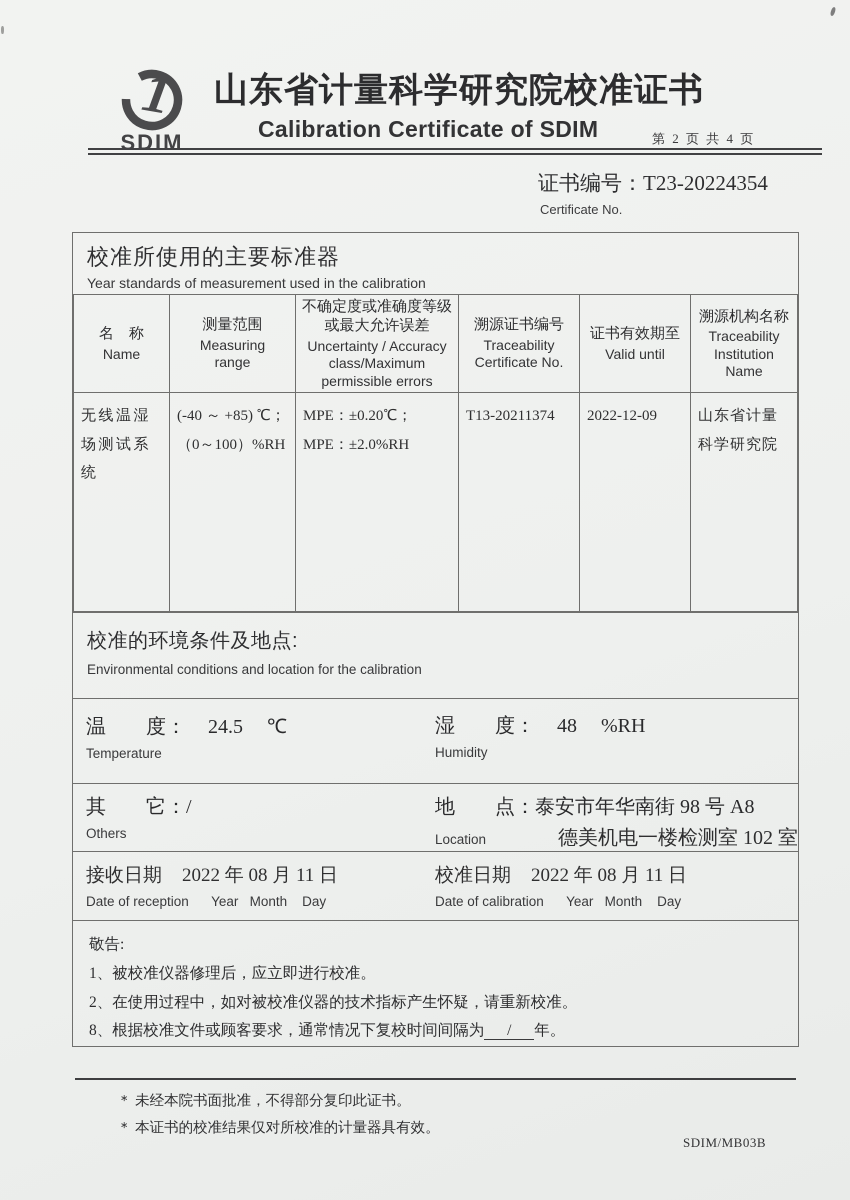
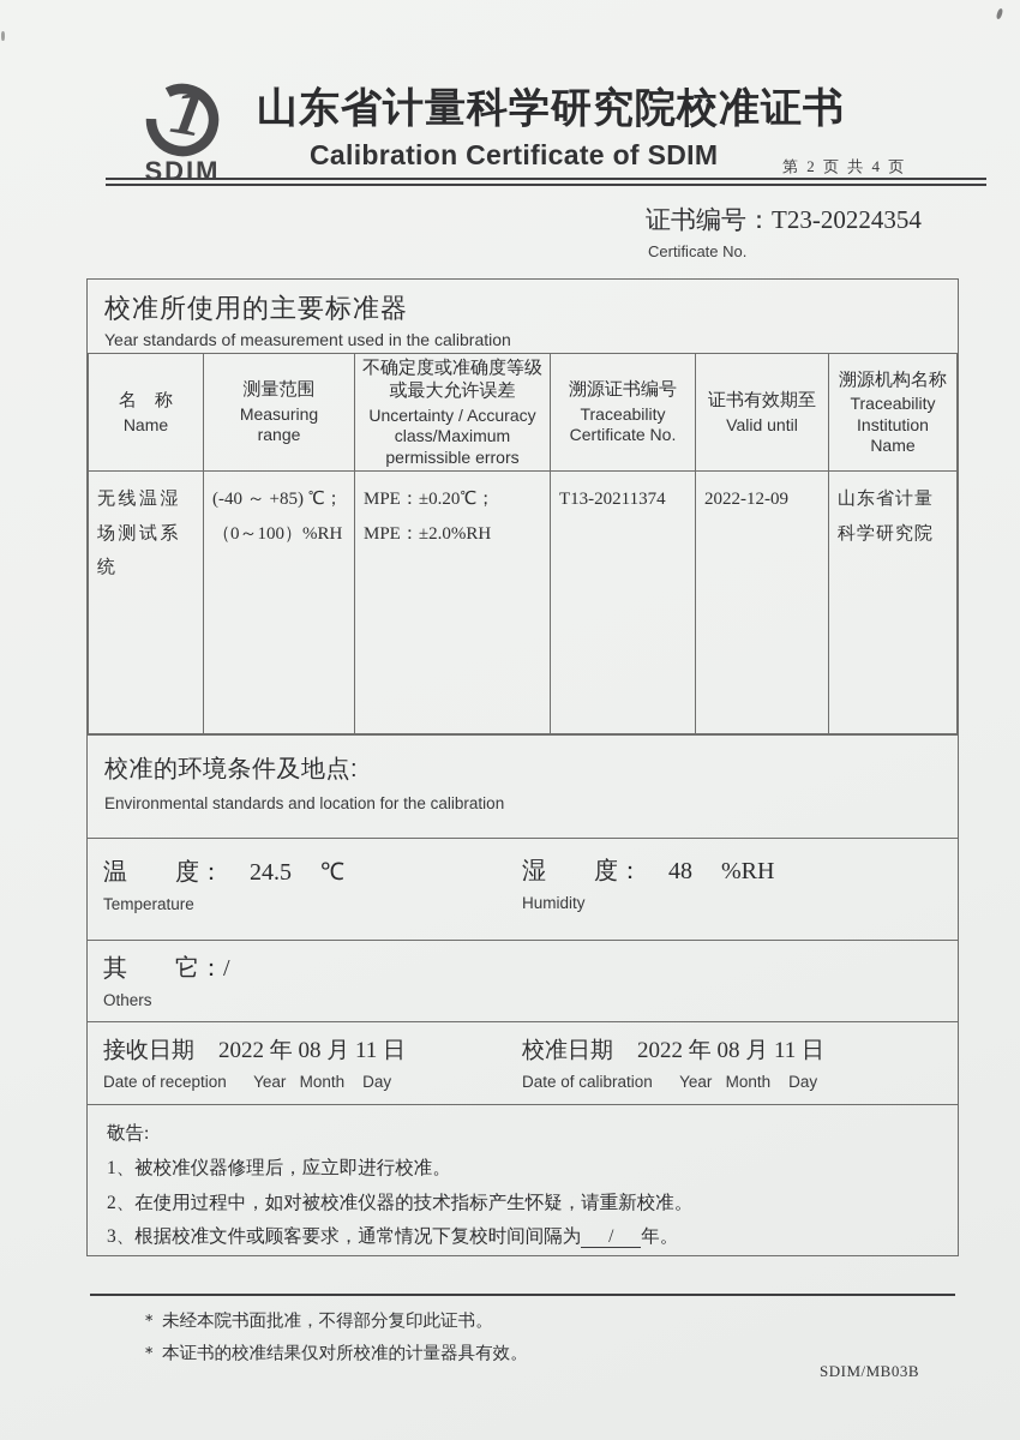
  SDIM
  山东省计量科学研究院校准证书
  Calibration Certificate of SDIM
  第 2 页 共 4 页
  证书编号：T23-20224354
  Certificate No.
  校准所使用的主要标准器
  Year standards of measurement used in the calibration
  名 称 Name	测量范围 Measuring range	不确定度或准确度等级或最大允许误差 Uncertainty / Accuracy class/Maximum permissible errors	溯源证书编号 Traceability Certificate No.	证书有效期至 Valid until	溯源机构名称 Traceability Institution Name
  无线温湿场测试系统	(-40 ～ +85) ℃； （0～100）%RH	MPE：±0.20℃； MPE：±2.0%RH	T13-20211374	2022-12-09	山东省计量科学研究院
  校准的环境条件及地点:
- Environmental conditions and location for the calibration
+ Environmental standards and location for the calibration
  温 度： 24.5 ℃
  Temperature
  湿 度： 48 %RH
  Humidity
  其 它：/
  Others
- 地 点：泰安市年华南街 98 号 A8
- Location
- 德美机电一楼检测室 102 室
  接收日期 2022 年 08 月 11 日
  Date of reception Year Month Day
  校准日期 2022 年 08 月 11 日
  Date of calibration Year Month Day
  敬告:
  1、被校准仪器修理后，应立即进行校准。
  2、在使用过程中，如对被校准仪器的技术指标产生怀疑，请重新校准。
- 8、根据校准文件或顾客要求，通常情况下复校时间间隔为 / 年。
+ 3、根据校准文件或顾客要求，通常情况下复校时间间隔为 / 年。
  ＊ 未经本院书面批准，不得部分复印此证书。
  ＊ 本证书的校准结果仅对所校准的计量器具有效。
  SDIM/MB03B
